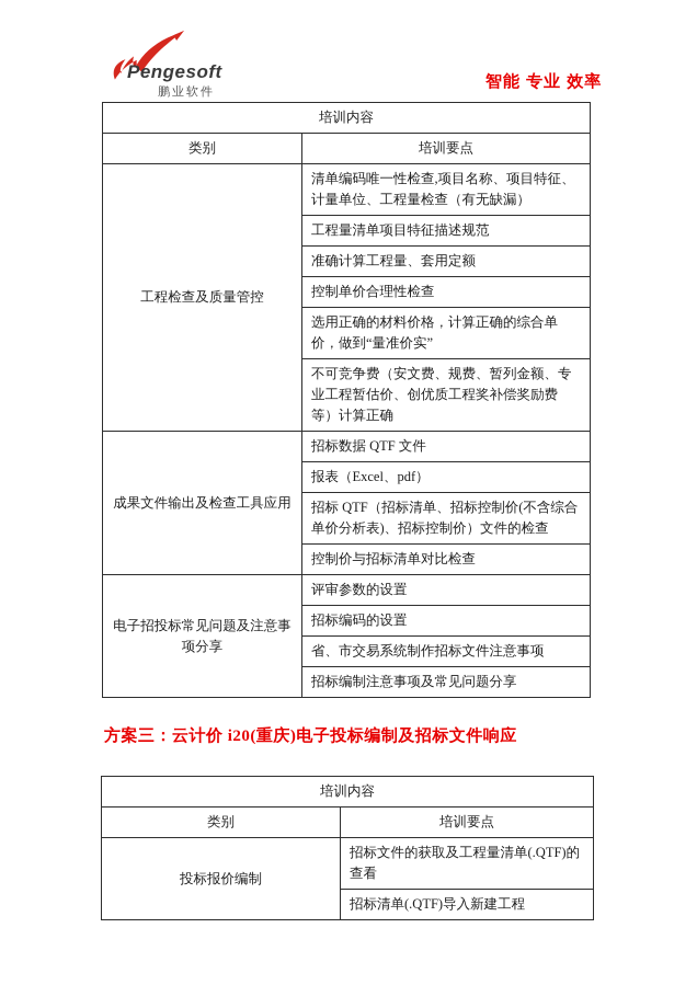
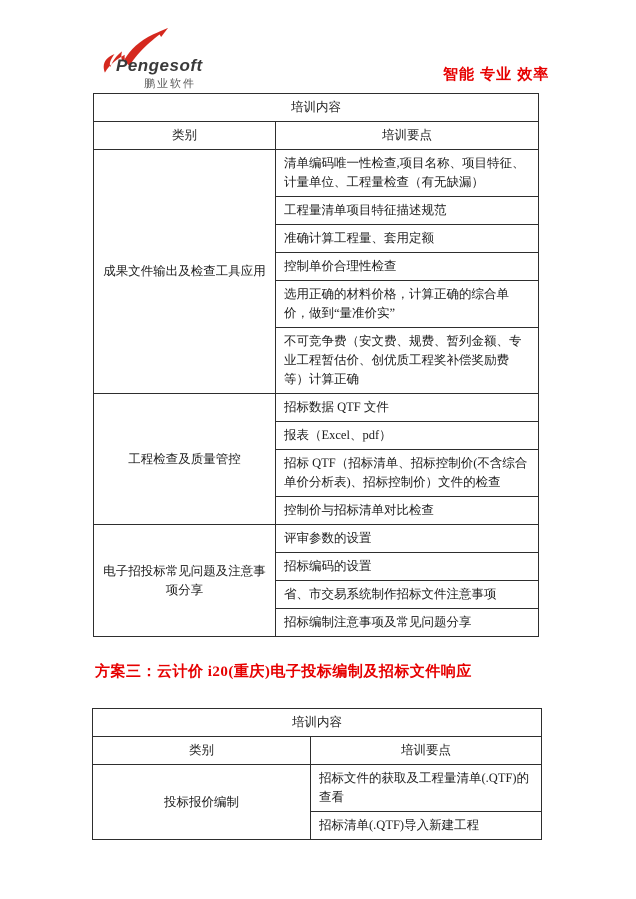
  Pengesoft
  鹏业软件
  智能 专业 效率
  培训内容
  类别	培训要点
- 工程检查及质量管控	清单编码唯一性检查,项目名称、项目特征、计量单位、工程量检查（有无缺漏）
+ 成果文件输出及检查工具应用	清单编码唯一性检查,项目名称、项目特征、计量单位、工程量检查（有无缺漏）
  工程量清单项目特征描述规范
  准确计算工程量、套用定额
  控制单价合理性检查
  选用正确的材料价格，计算正确的综合单价，做到“量准价实”
  不可竞争费（安文费、规费、暂列金额、专业工程暂估价、创优质工程奖补偿奖励费等）计算正确
- 成果文件输出及检查工具应用	招标数据 QTF 文件
+ 工程检查及质量管控	招标数据 QTF 文件
  报表（Excel、pdf）
  招标 QTF（招标清单、招标控制价(不含综合单价分析表)、招标控制价）文件的检查
  控制价与招标清单对比检查
  电子招投标常见问题及注意事项分享	评审参数的设置
  招标编码的设置
  省、市交易系统制作招标文件注意事项
  招标编制注意事项及常见问题分享
  方案三：云计价 i20(重庆)电子投标编制及招标文件响应
  培训内容
  类别	培训要点
  投标报价编制	招标文件的获取及工程量清单(.QTF)的查看
  招标清单(.QTF)导入新建工程
